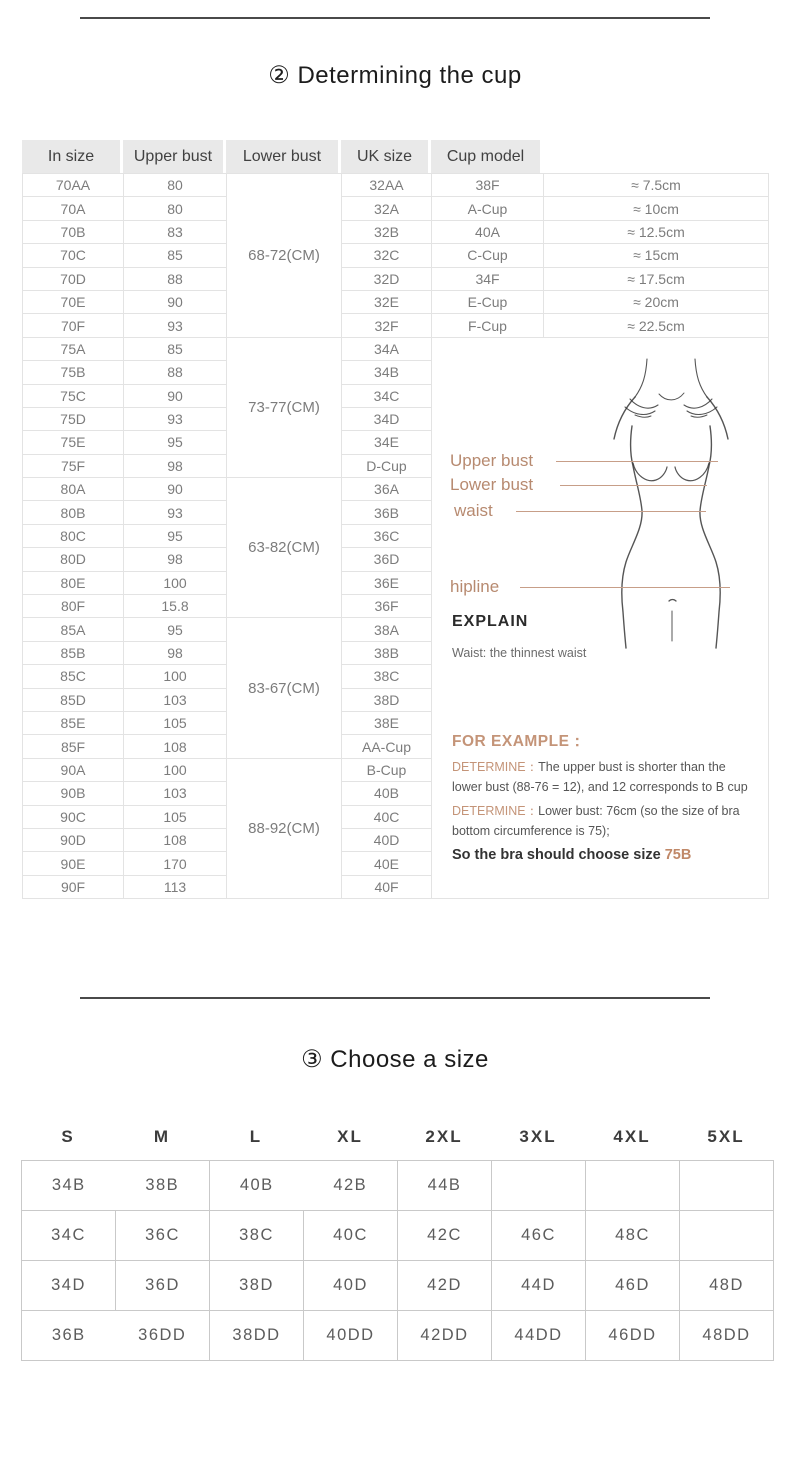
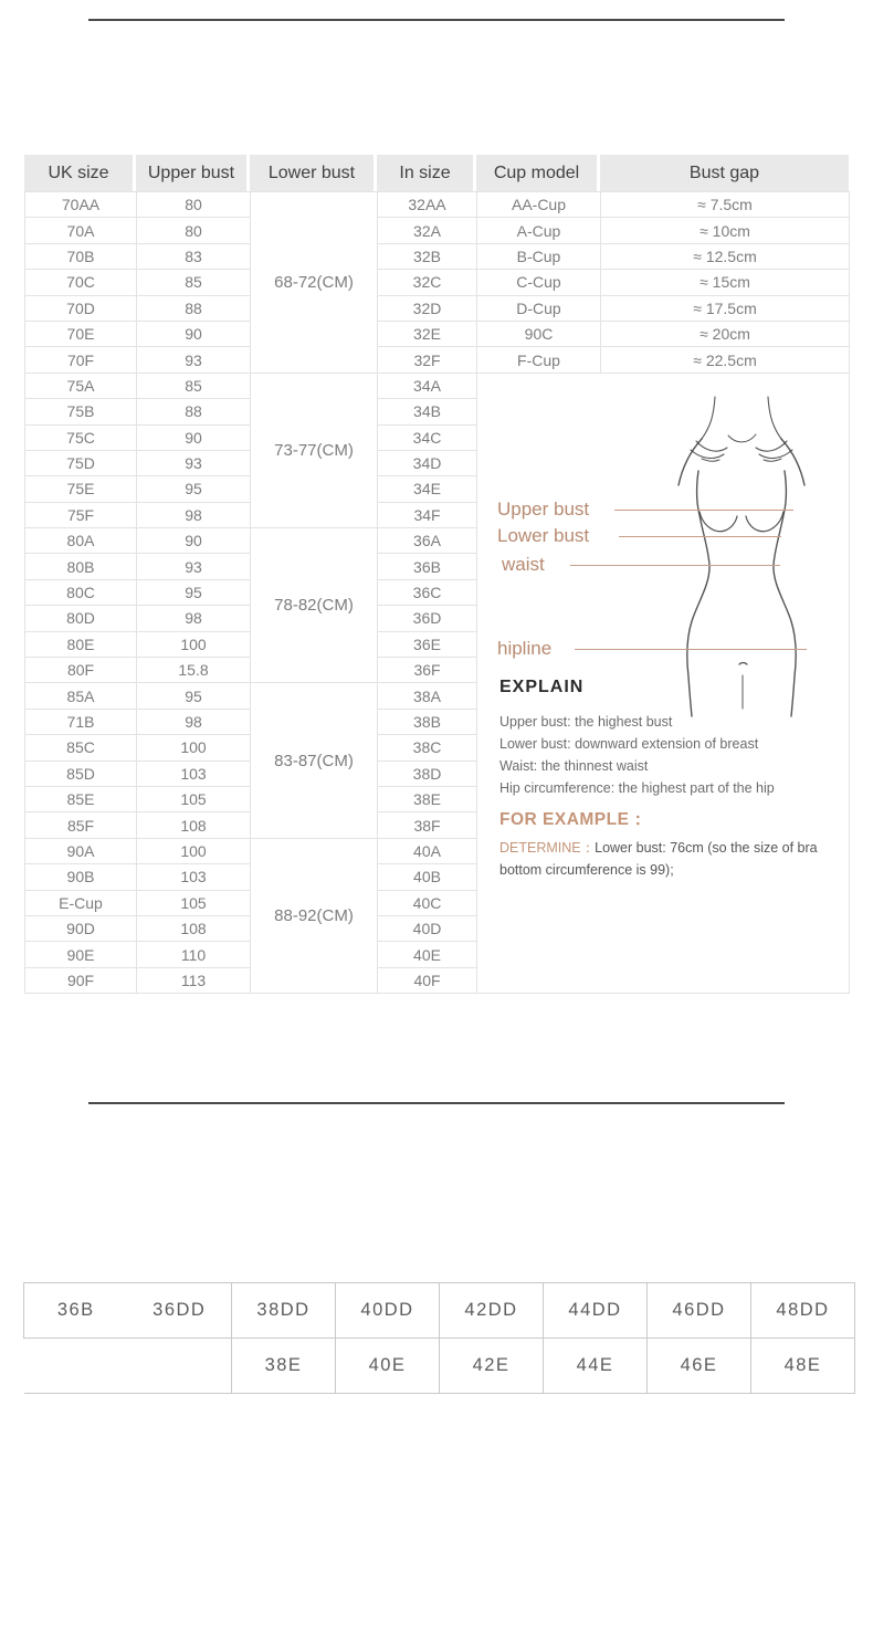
- ② Determining the cup
- In size
+ UK size
  Upper bust
  Lower bust
- UK size
+ In size
  Cup model
+ Bust gap
- 70AA	80	68-72(CM)	32AA	38F	≈ 7.5cm
+ 70AA	80	68-72(CM)	32AA	AA-Cup	≈ 7.5cm
  70A	80	32A	A-Cup	≈ 10cm
- 70B	83	32B	40A	≈ 12.5cm
+ 70B	83	32B	B-Cup	≈ 12.5cm
  70C	85	32C	C-Cup	≈ 15cm
- 70D	88	32D	34F	≈ 17.5cm
+ 70D	88	32D	D-Cup	≈ 17.5cm
- 70E	90	32E	E-Cup	≈ 20cm
+ 70E	90	32E	90C	≈ 20cm
  70F	93	32F	F-Cup	≈ 22.5cm
  75A	85	73-77(CM)	34A
  75B	88	34B
  75C	90	34C
  75D	93	34D
  75E	95	34E
- 75F	98	D-Cup
+ 75F	98	34F
- 80A	90	63-82(CM)	36A
+ 80A	90	78-82(CM)	36A
  80B	93	36B
  80C	95	36C
  80D	98	36D
  80E	100	36E
  80F	15.8	36F
- 85A	95	83-67(CM)	38A
+ 85A	95	83-87(CM)	38A
- 85B	98	38B
+ 71B	98	38B
  85C	100	38C
  85D	103	38D
  85E	105	38E
- 85F	108	AA-Cup
+ 85F	108	38F
- 90A	100	88-92(CM)	B-Cup
+ 90A	100	88-92(CM)	40A
  90B	103	40B
- 90C	105	40C
+ E-Cup	105	40C
  90D	108	40D
- 90E	170	40E
+ 90E	110	40E
  90F	113	40F
  Upper bust
  Lower bust
  waist
  hipline
  EXPLAIN
+ Upper bust: the highest bust
+ Lower bust: downward extension of breast
  Waist: the thinnest waist
+ Hip circumference: the highest part of the hip
  FOR EXAMPLE：
- DETERMINE：The upper bust is shorter than the lower bust (88-76 = 12), and 12 corresponds to B cup
- DETERMINE：Lower bust: 76cm (so the size of bra bottom circumference is 75);
+ DETERMINE：Lower bust: 76cm (so the size of bra bottom circumference is 99);
- So the bra should choose size 75B
- ③ Choose a size
- S
- M
- L
- XL
- 2XL
- 3XL
- 4XL
- 5XL
- 34B	38B	40B	42B	44B
- 34C	36C	38C	40C	42C	46C	48C
- 34D	36D	38D	40D	42D	44D	46D	48D
  36B	36DD	38DD	40DD	42DD	44DD	46DD	48DD
+ 		38E	40E	42E	44E	46E	48E
